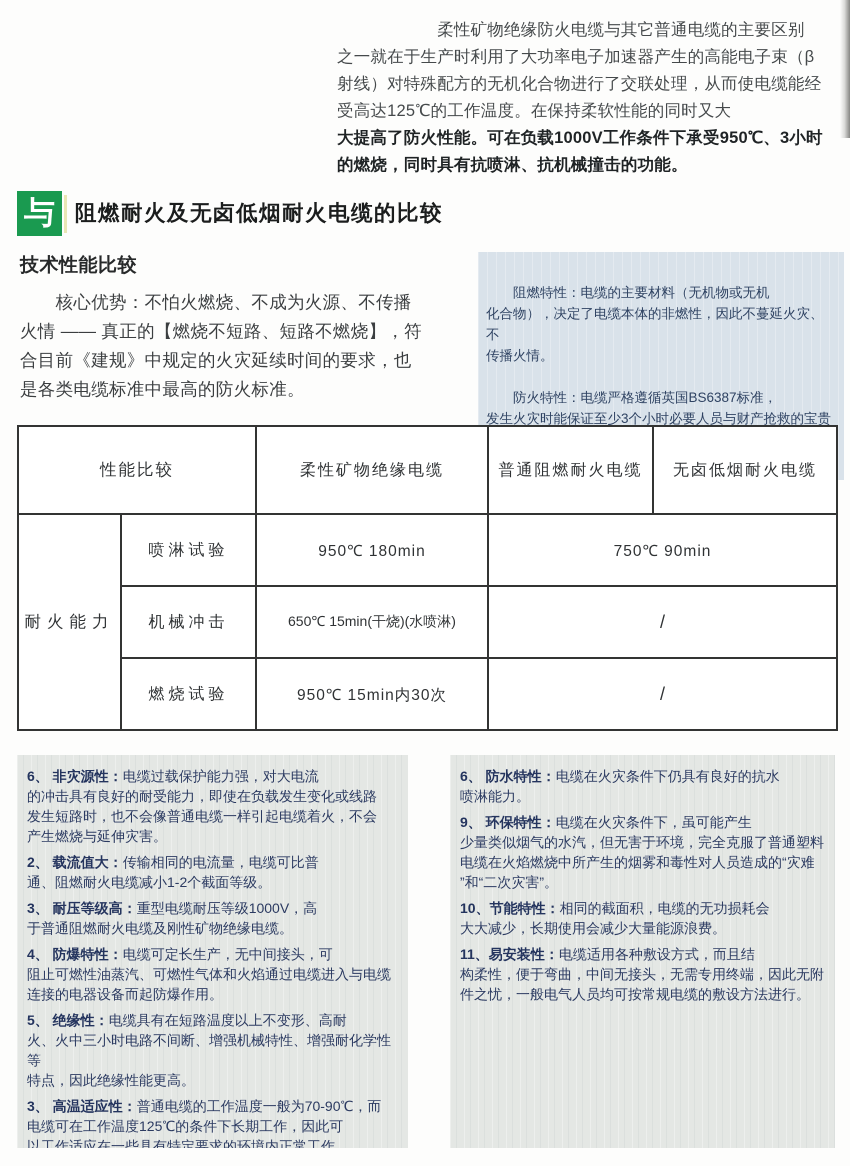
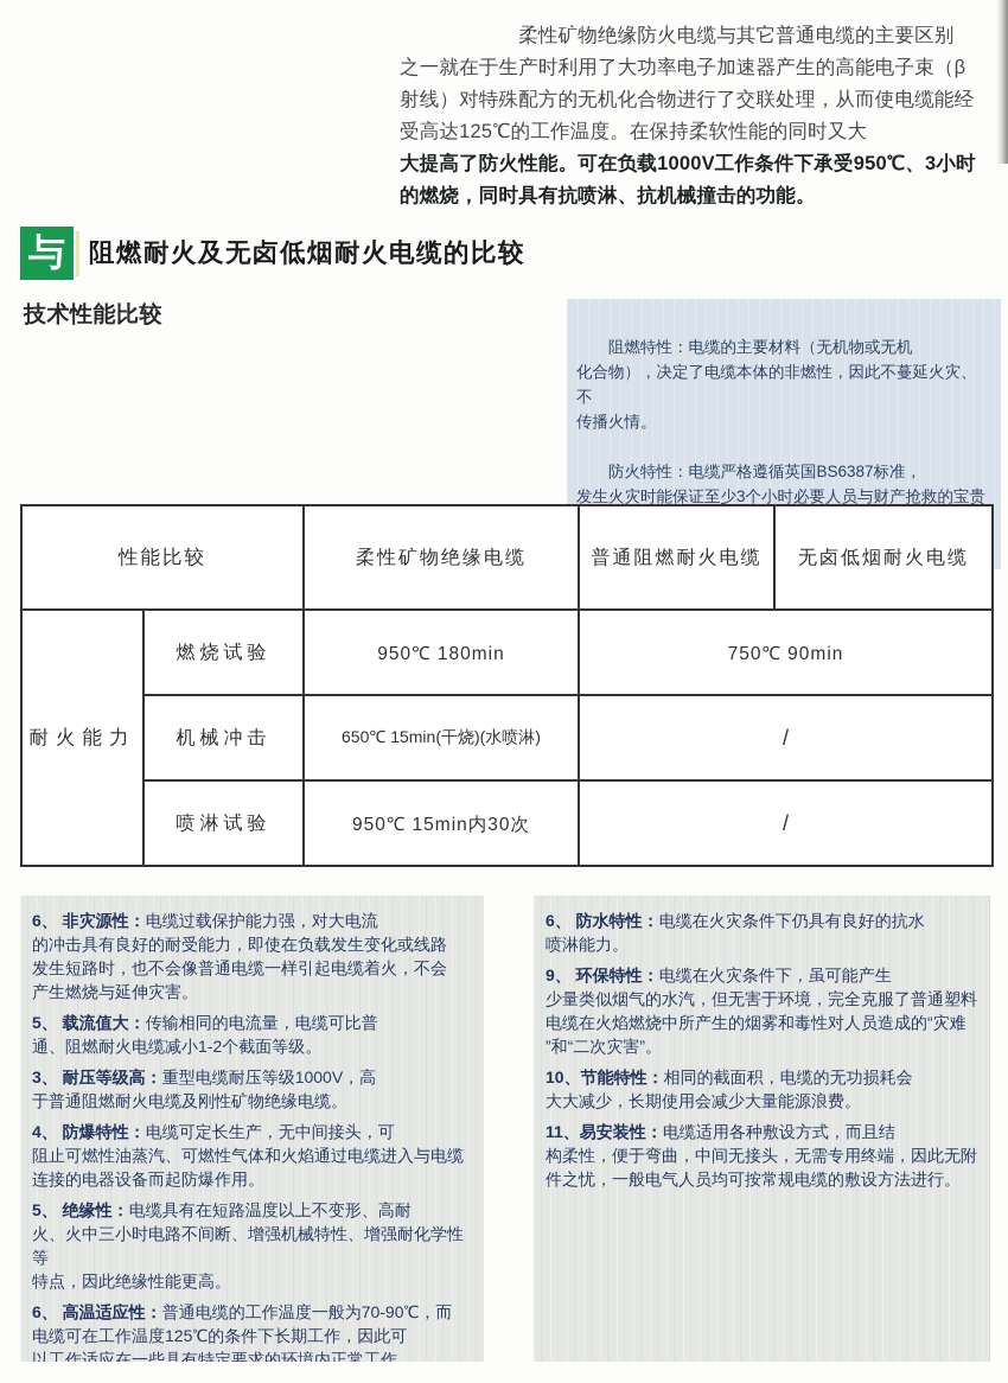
  柔性矿物绝缘防火电缆与其它普通电缆的主要区别
  之一就在于生产时利用了大功率电子加速器产生的高能电子束（β
  射线）对特殊配方的无机化合物进行了交联处理，从而使电缆能经
  受高达125℃的工作温度。在保持柔软性能的同时又大
  大提高了防火性能。可在负载1000V工作条件下承受950℃、3小时
  的燃烧，同时具有抗喷淋、抗机械撞击的功能。
  与
  阻燃耐火及无卤低烟耐火电缆的比较
  技术性能比较
- 核心优势：不怕火燃烧、不成为火源、不传播
- 火情 —— 真正的【燃烧不短路、短路不燃烧】，符
- 合目前《建规》中规定的火灾延续时间的要求，也
- 是各类电缆标准中最高的防火标准。
  阻燃特性：电缆的主要材料（无机物或无机
  化合物），决定了电缆本体的非燃性，因此不蔓延火灾、不
  传播火情。
  防火特性：电缆严格遵循英国BS6387标准，
  发生火灾时能保证至少3个小时必要人员与财产抢救的宝贵
  性能比较	柔性矿物绝缘电缆	普通阻燃耐火电缆	无卤低烟耐火电缆
- 耐火能力	喷淋试验	950℃ 180min	750℃ 90min
+ 耐火能力	燃烧试验	950℃ 180min	750℃ 90min
  机械冲击	650℃ 15min(干烧)(水喷淋)	/
- 燃烧试验	950℃ 15min内30次	/
+ 喷淋试验	950℃ 15min内30次	/
  6、 非灾源性：电缆过载保护能力强，对大电流
  的冲击具有良好的耐受能力，即使在负载发生变化或线路
  发生短路时，也不会像普通电缆一样引起电缆着火，不会
  产生燃烧与延伸灾害。
- 2、 载流值大：传输相同的电流量，电缆可比普
+ 5、 载流值大：传输相同的电流量，电缆可比普
  通、阻燃耐火电缆减小1-2个截面等级。
  3、 耐压等级高：重型电缆耐压等级1000V，高
  于普通阻燃耐火电缆及刚性矿物绝缘电缆。
  4、 防爆特性：电缆可定长生产，无中间接头，可
  阻止可燃性油蒸汽、可燃性气体和火焰通过电缆进入与电缆
  连接的电器设备而起防爆作用。
  5、 绝缘性：电缆具有在短路温度以上不变形、高耐
  火、火中三小时电路不间断、增强机械特性、增强耐化学性等
  特点，因此绝缘性能更高。
- 3、 高温适应性：普通电缆的工作温度一般为70-90℃，而
+ 6、 高温适应性：普通电缆的工作温度一般为70-90℃，而
  电缆可在工作温度125℃的条件下长期工作，因此可
  以工作适应在一些具有特定要求的环境内正常工作。
  6、 防水特性：电缆在火灾条件下仍具有良好的抗水
  喷淋能力。
  9、 环保特性：电缆在火灾条件下，虽可能产生
  少量类似烟气的水汽，但无害于环境，完全克服了普通塑料
  电缆在火焰燃烧中所产生的烟雾和毒性对人员造成的“灾难
  ”和“二次灾害”。
  10、节能特性：相同的截面积，电缆的无功损耗会
  大大减少，长期使用会减少大量能源浪费。
  11、易安装性：电缆适用各种敷设方式，而且结
  构柔性，便于弯曲，中间无接头，无需专用终端，因此无附
  件之忧，一般电气人员均可按常规电缆的敷设方法进行。
